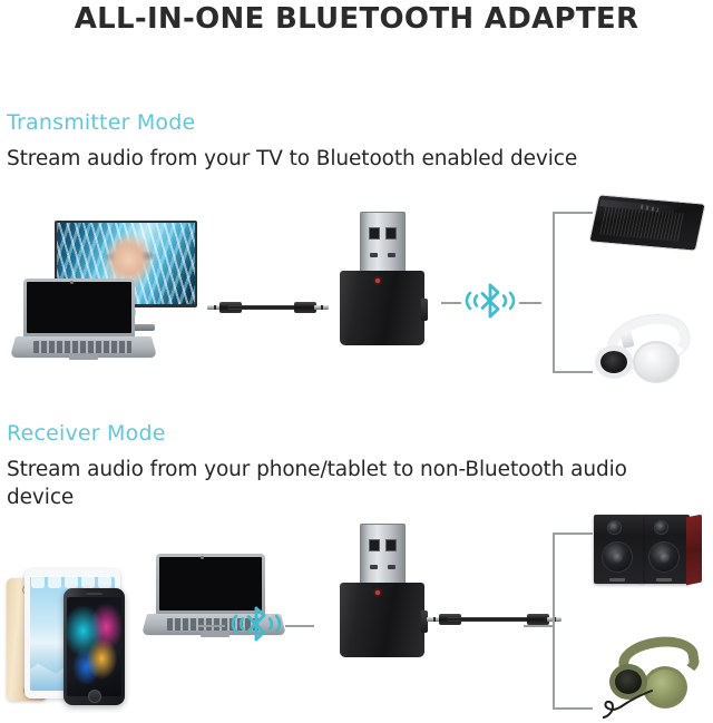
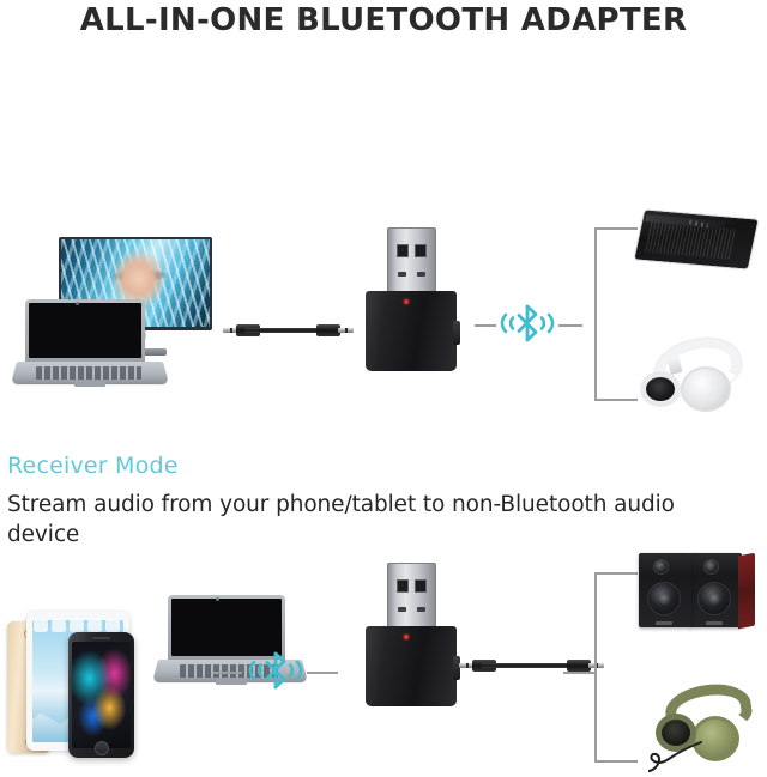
  ALL-IN-ONE BLUETOOTH ADAPTER
- Transmitter Mode
- Stream audio from your TV to Bluetooth enabled device
  Receiver Mode
  Stream audio from your phone/tablet to non-Bluetooth audio device
